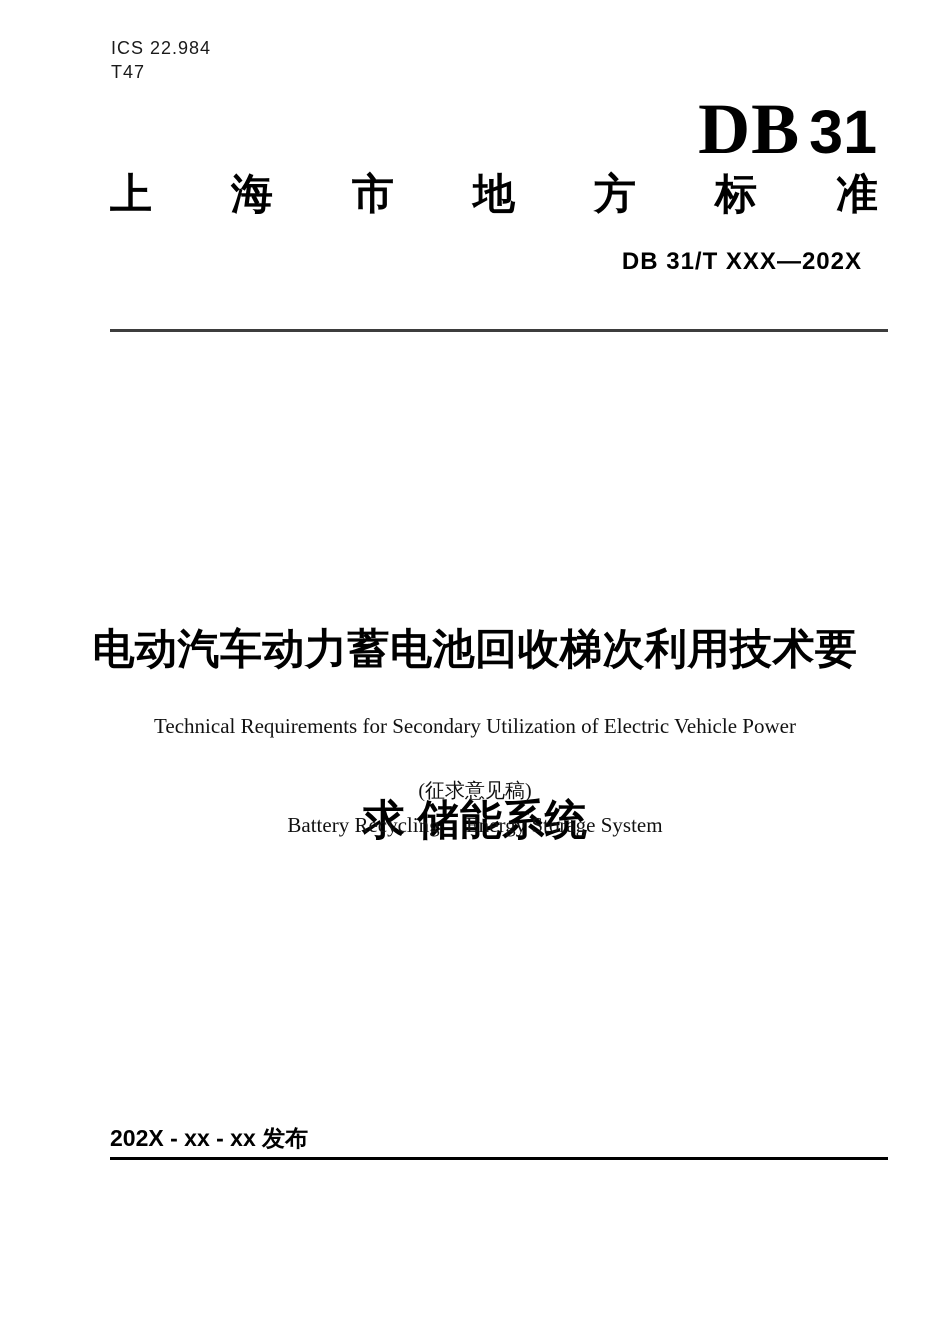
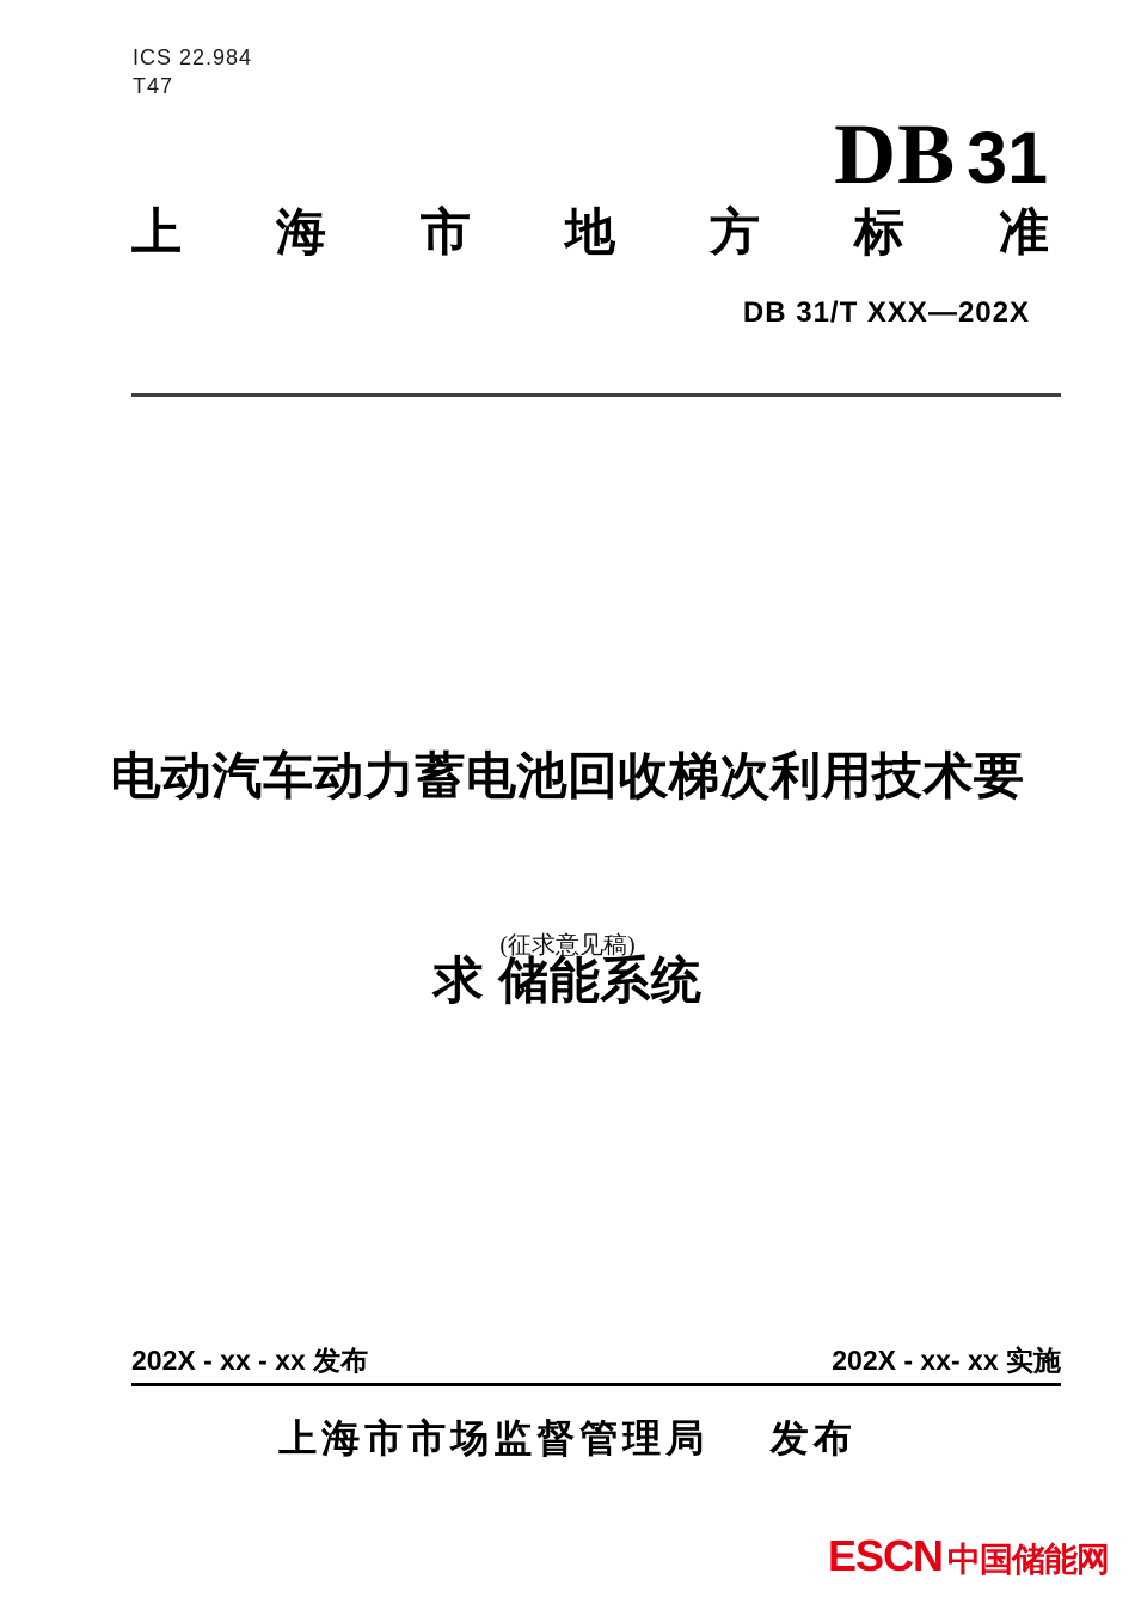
  ICS 22.984
  T47
  DB 31
  上海市地方标准
  DB 31/T XXX—202X
  电动汽车动力蓄电池回收梯次利用技术要
  求 储能系统
- Technical Requirements for Secondary Utilization of Electric Vehicle Power
- Battery Recycling Energy Storage System
  (征求意见稿)
  202X - xx - xx 发布
+ 202X - xx- xx 实施
+ 上海市市场监督管理局 发布
+ ESCN
+ 中国储能网
